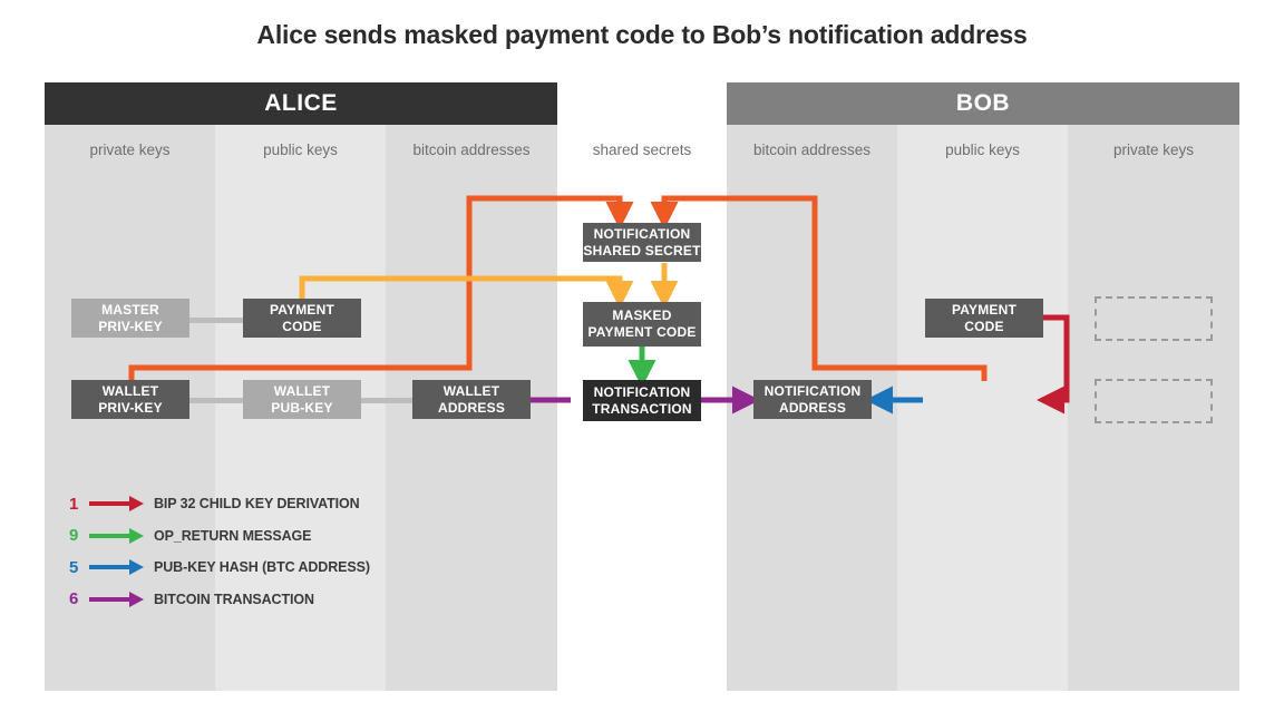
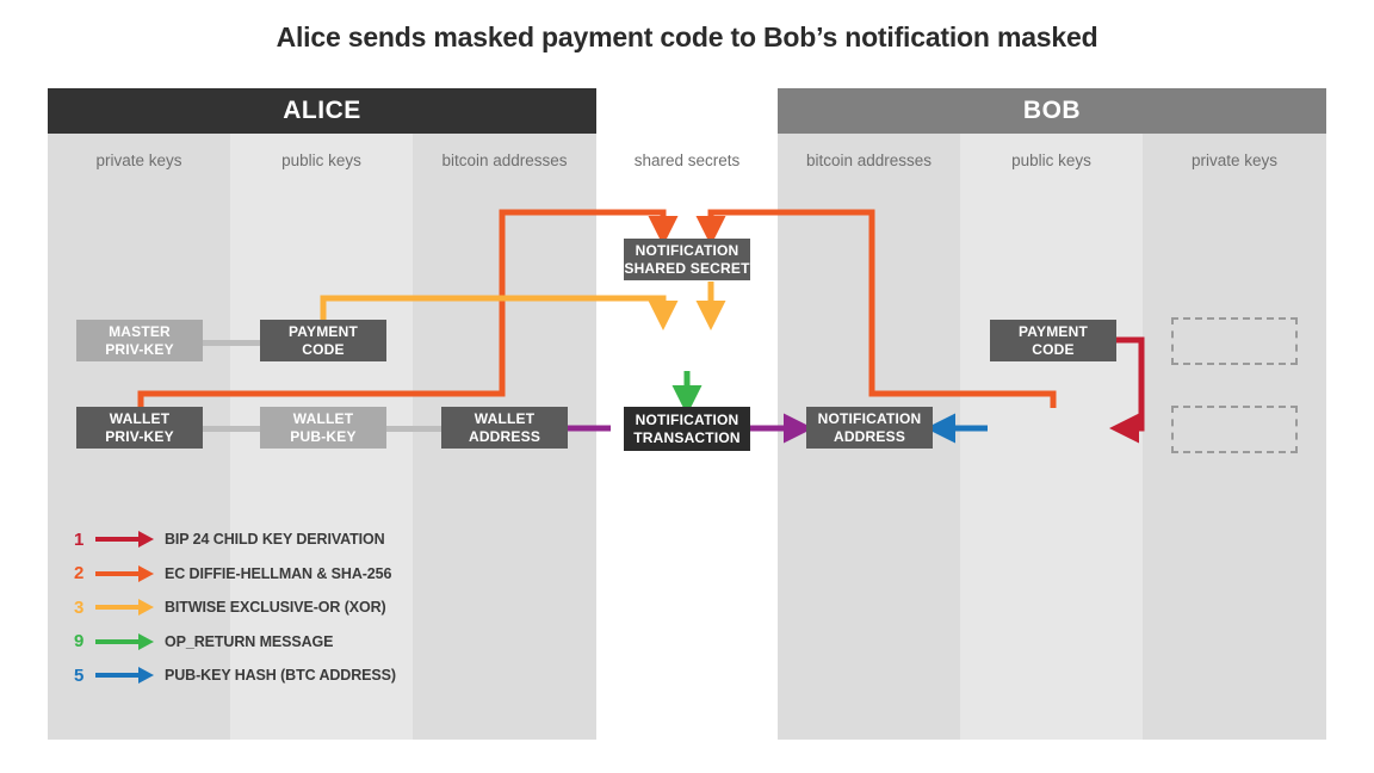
- Alice sends masked payment code to Bob’s notification address
+ Alice sends masked payment code to Bob’s notification masked
  ALICE
  BOB
  private keys
  public keys
  bitcoin addresses
  shared secrets
  bitcoin addresses
  public keys
  private keys
  MASTER
  PRIV-KEY
  PAYMENT
  CODE
  WALLET
  PRIV-KEY
  WALLET
  PUB-KEY
  WALLET
  ADDRESS
  NOTIFICATION
  SHARED SECRET
- MASKED
- PAYMENT CODE
  NOTIFICATION
  TRANSACTION
  NOTIFICATION
  ADDRESS
  PAYMENT
  CODE
  1
- BIP 32 CHILD KEY DERIVATION
+ BIP 24 CHILD KEY DERIVATION
+ 2
+ EC DIFFIE-HELLMAN & SHA-256
+ 3
+ BITWISE EXCLUSIVE-OR (XOR)
  9
  OP_RETURN MESSAGE
  5
  PUB-KEY HASH (BTC ADDRESS)
- 6
- BITCOIN TRANSACTION
